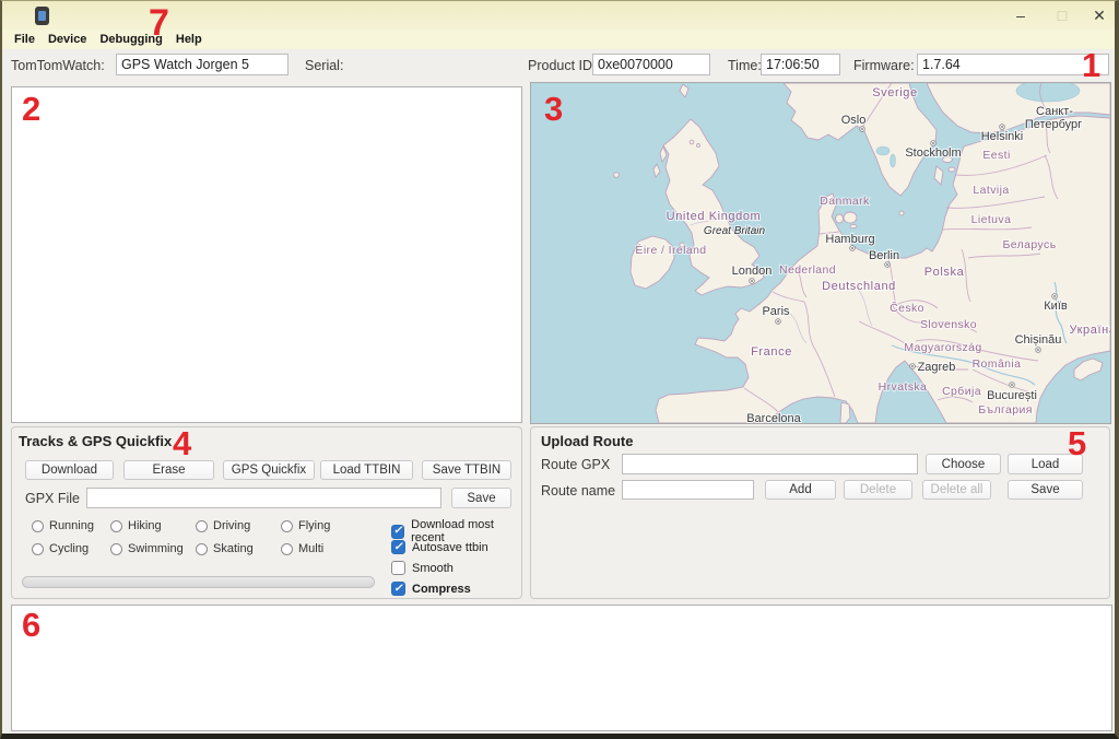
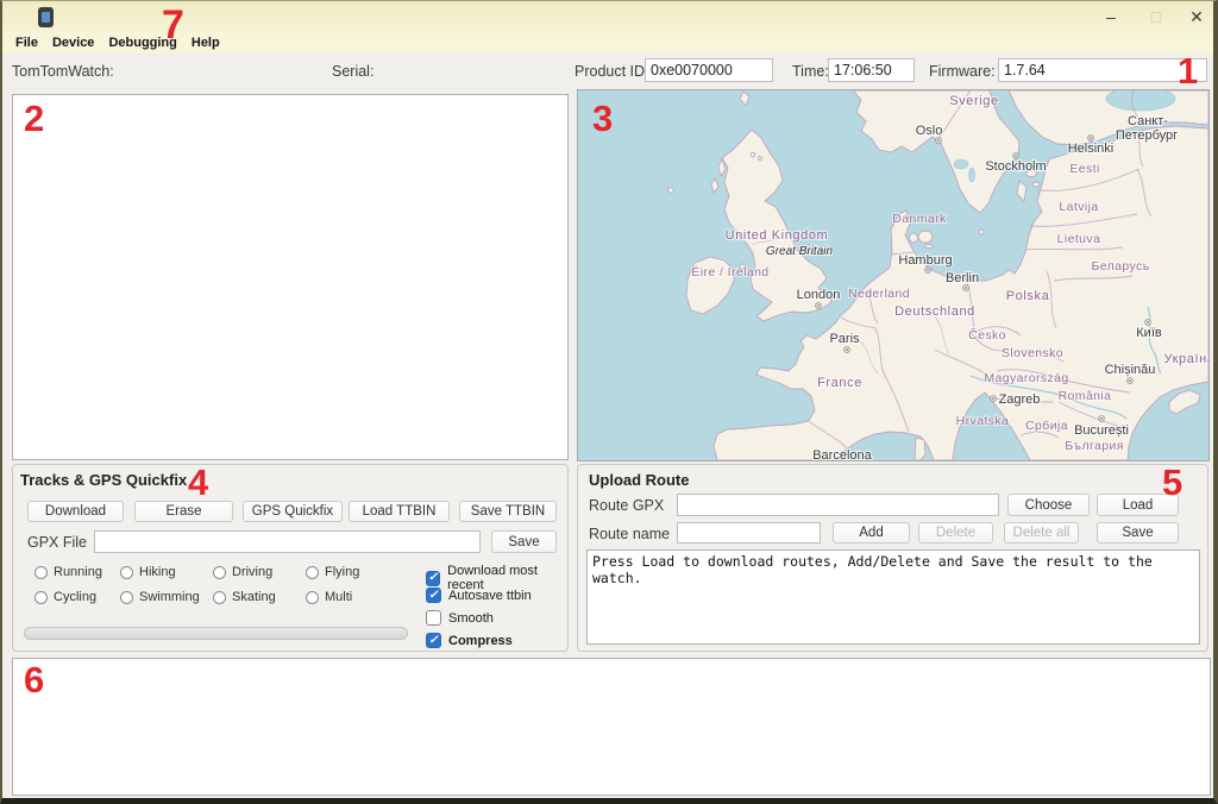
  –
  □
  ✕
  File
  Device
  Debugging
  Help
  TomTomWatch:
- GPS Watch Jorgen 5
  Serial:
  Product ID
  0xe0070000
  Time
  17:06:50
  Firmware:
  1.7.64
  Sverige
  Eesti
  Latvija
  Lietuva
  Беларусь
  Україн
  Polska
  Deutschland
  Česko
  Slovensko
  Magyarország
  România
  Hrvatska
  Србија
  България
  France
  Danmark
  Nederland
  United Kingdom
  Great Britain
  Éire / Ireland
  Oslo
  Stockholm
  Helsinki
  Санкт-
  Петербург
  London
  Paris
  Hamburg
  Berlin
  Zagreb
  Київ
  Chișinău
  București
  Barcelona
  Tracks & GPS Quickfix
  Download
  Erase
  GPS Quickfix
  Load TTBIN
  Save TTBIN
  GPX File
  Save
  Running
  Hiking
  Driving
  Flying
  Cycling
  Swimming
  Skating
  Multi
  Download most recent
  Autosave ttbin
  Smooth
  Compress
  Upload Route
  Route GPX
  Choose
  Load
  Route name
  Add
  Delete
  Delete all
  Save
+ Press Load to download routes, Add/Delete and Save the result to the watch.
  7
  1
  2
  3
  4
  5
  6
